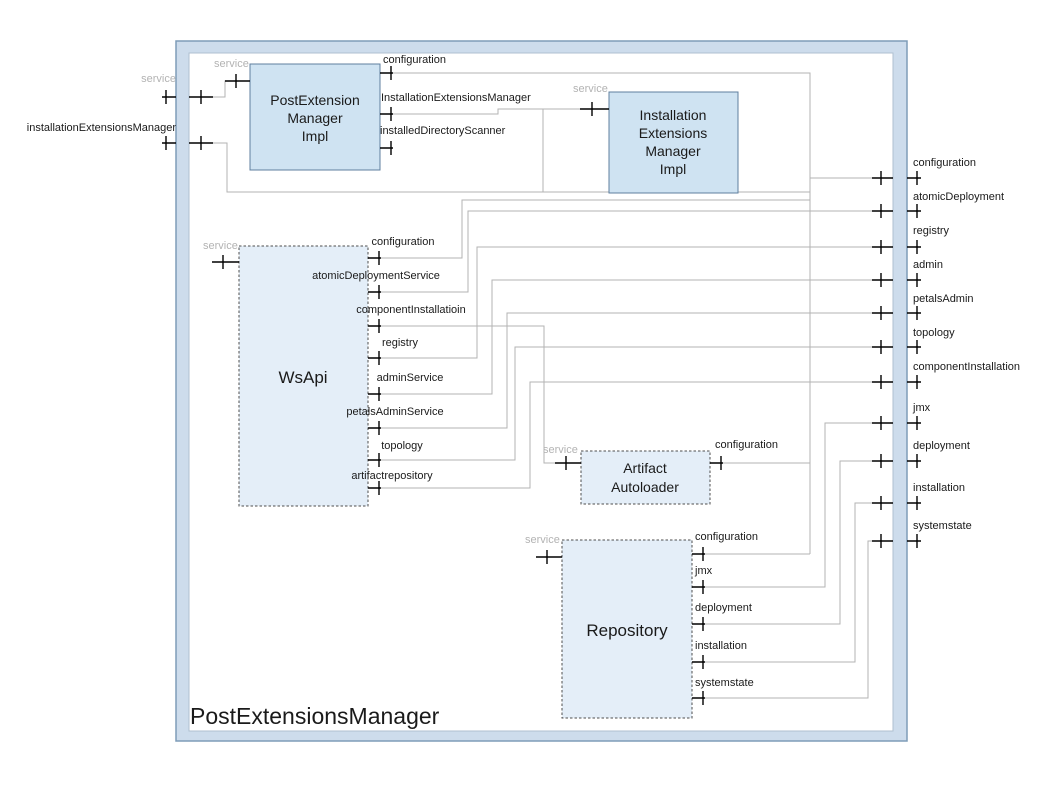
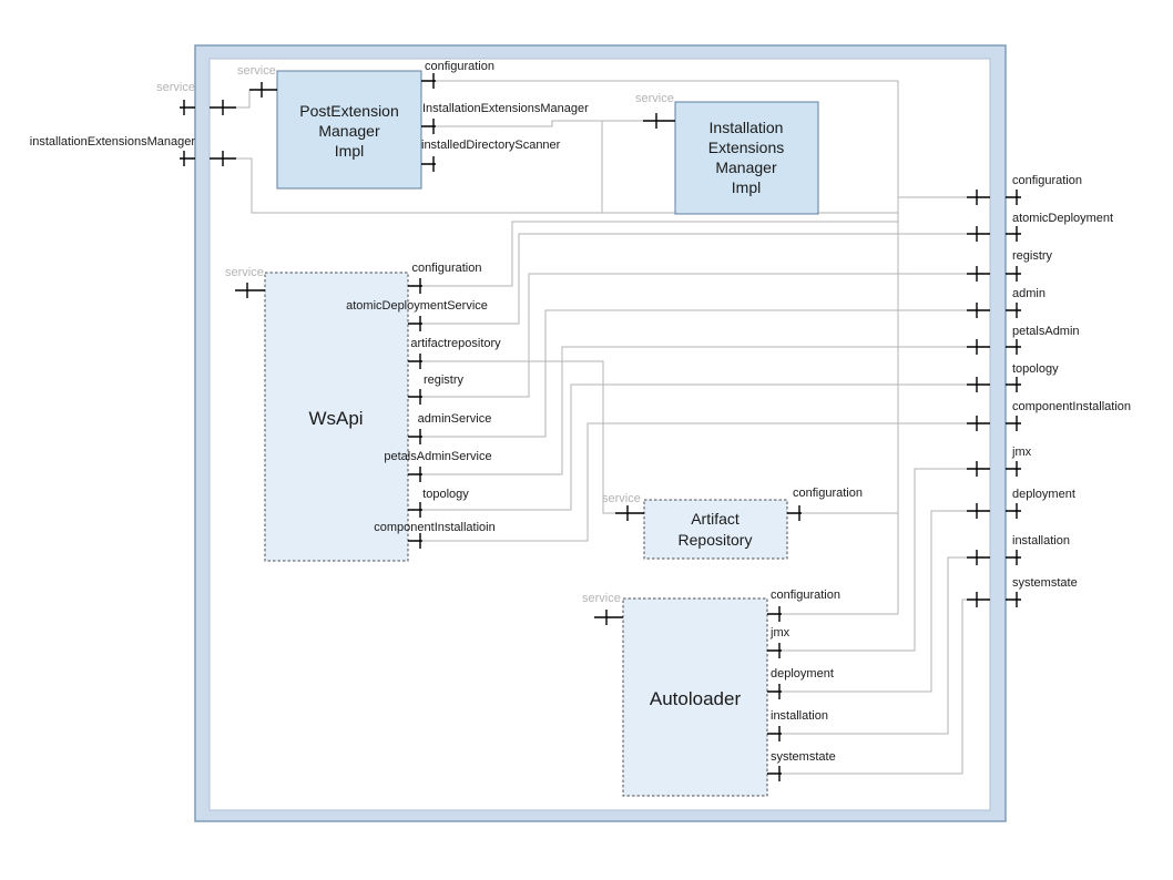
- PostExtensionsManager
  service
  installationExtensionsManager
  configuration
  atomicDeployment
  registry
  admin
  petalsAdmin
  topology
  componentInstallation
  jmx
  deployment
  installation
  systemstate
  PostExtension
  Manager
  Impl
  service
  configuration
  InstallationExtensionsManager
  installedDirectoryScanner
  Installation
  Extensions
  Manager
  Impl
  service
  WsApi
  service
  configuration
  atomicDeploymentService
- componentInstallatioin
+ artifactrepository
  registry
  adminService
  petalsAdminService
  topology
- artifactrepository
+ componentInstallatioin
  Artifact
- Autoloader
+ Repository
  service
  configuration
- Repository
+ Autoloader
  service
  configuration
  jmx
  deployment
  installation
  systemstate
